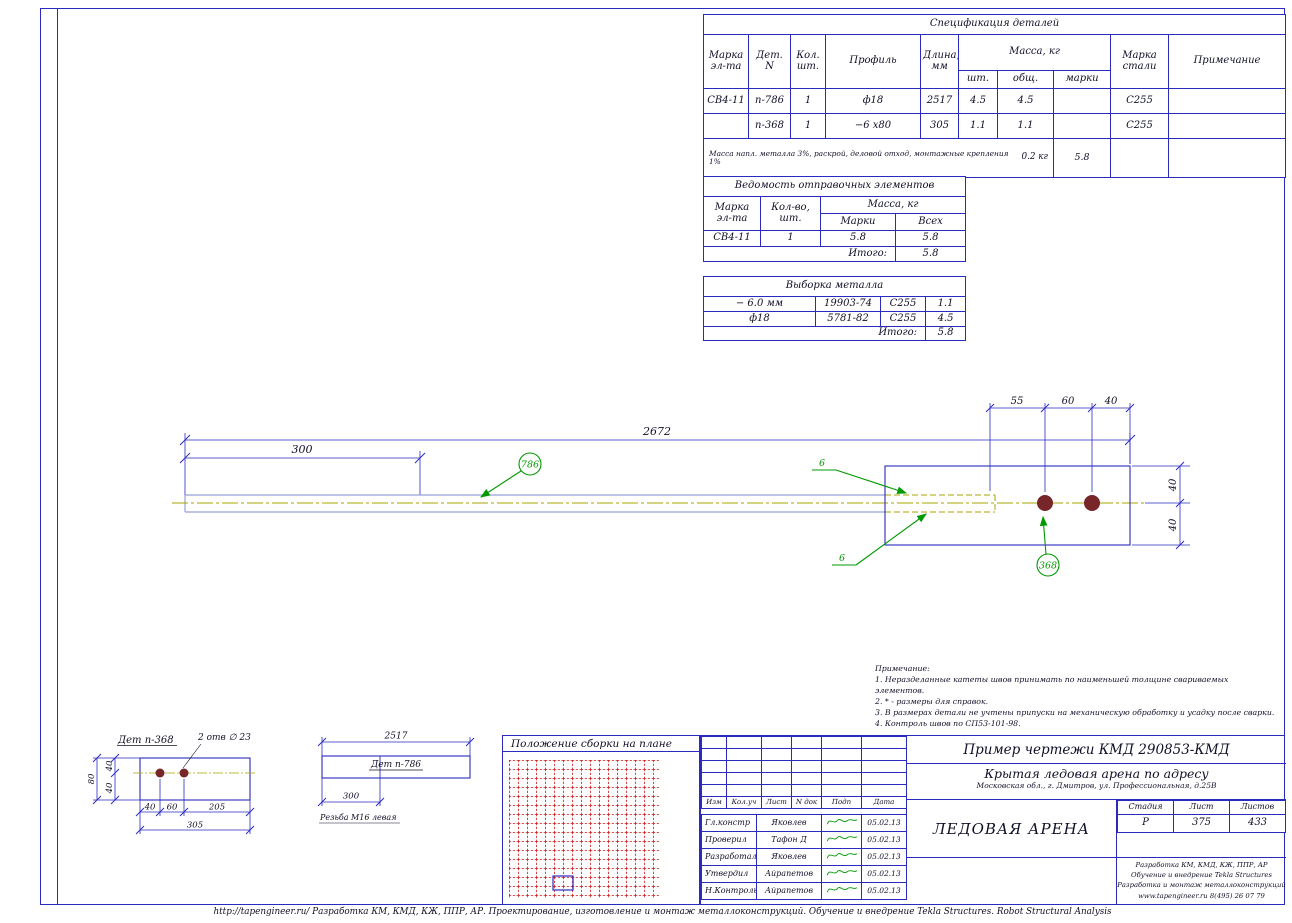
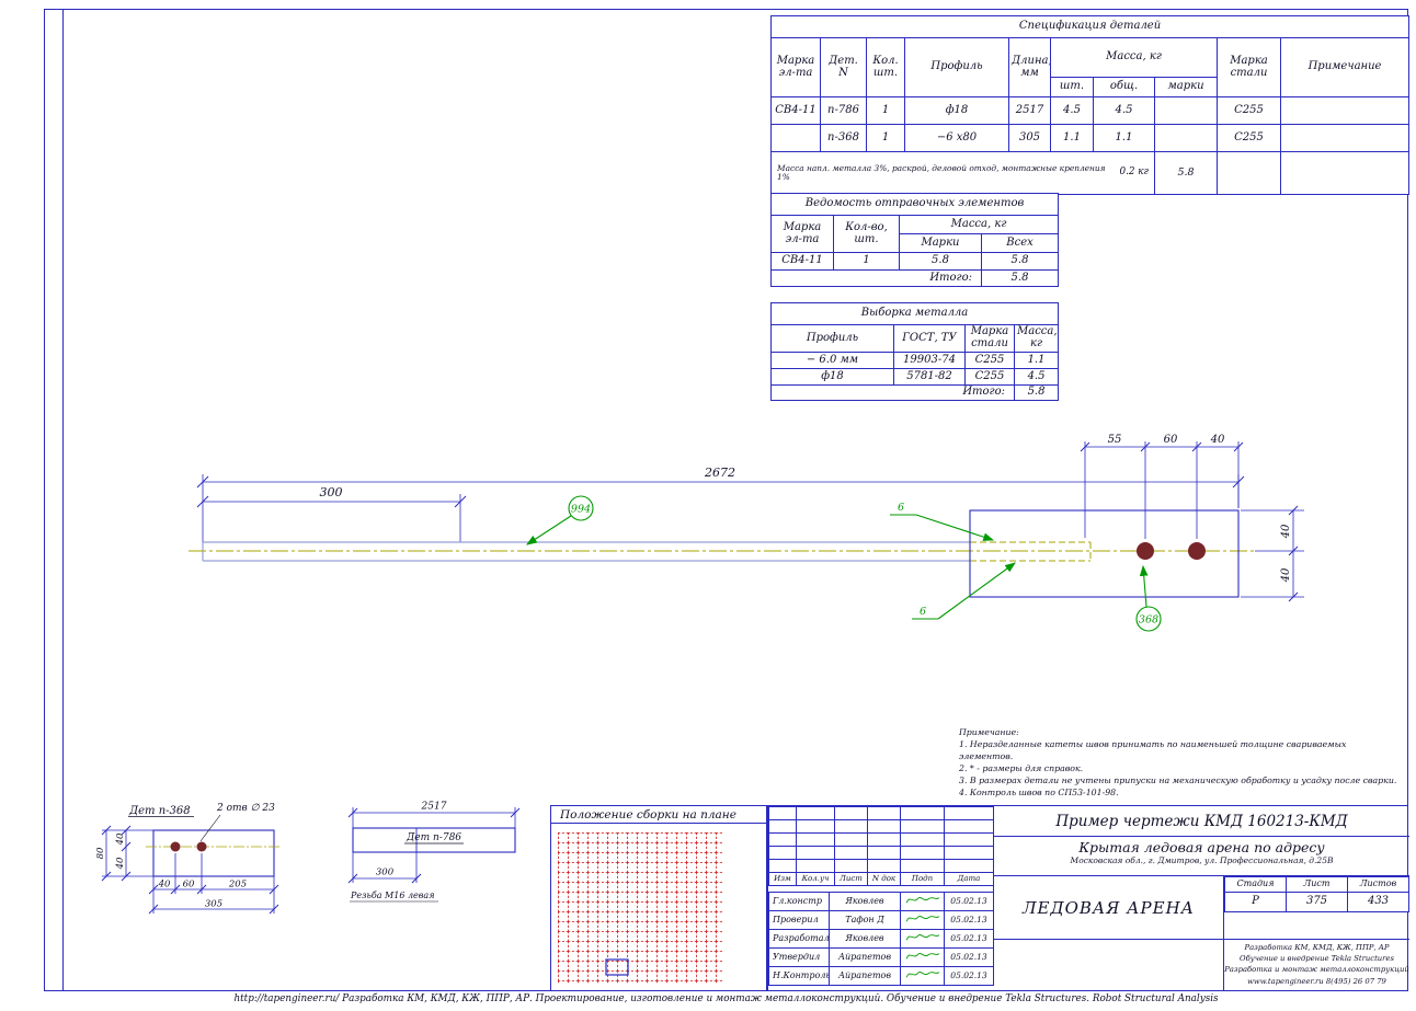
  Спецификация деталей
  Марка эл-та	Дет. N	Кол. шт.	Профиль	Длина, мм	Масса, кг	Марка стали	Примечание
  шт.	общ.	марки
  СВ4-11	п-786	1	ф18	2517	4.5	4.5		С255
  	п-368	1	−6 х80	305	1.1	1.1		С255
  Масса напл. металла 3%, раскрой, деловой отход, монтажные крепления 1% 0.2 кг	5.8
  Ведомость отправочных элементов
  Марка эл-та	Кол-во, шт.	Масса, кг
  Марки	Всех
  СВ4-11	1	5.8	5.8
  Итого:	5.8
  Выборка металла
+ Профиль	ГОСТ, ТУ	Марка стали	Масса, кг
  − 6.0 мм	19903-74	С255	1.1
  ф18	5781-82	С255	4.5
  Итого:	5.8
  2672
  300
  55
  60
  40
- 786
+ 994
  368
  6
  6
  Дет п-368
  2 отв ∅ 23
  40
  60
  205
  305
  Дет п-786
  2517
  300
  Резьба М16 левая
  Примечание:
  1. Неразделанные катеты швов принимать по наименьшей толщине свариваемых элементов.
  2. * - размеры для справок.
  3. В размерах детали не учтены припуски на механическую обработку и усадку после сварки.
  4. Контроль швов по СП53-101-98.
  Положение сборки на плане
  Изм	Кол.уч	Лист	N док	Подп	Дата
  Гл.констр	Яковлев		05.02.13
  Проверил	Тафон Д		05.02.13
  Разработал	Яковлев		05.02.13
  Утвердил	Айрапетов		05.02.13
  Н.Контроль	Айрапетов		05.02.13
- Пример чертежи КМД 290853-КМД
+ Пример чертежи КМД 160213-КМД
  Крытая ледовая арена по адресу
  Московская обл., г. Дмитров, ул. Профессиональная, д.25В
  ЛЕДОВАЯ АРЕНА
  Стадия	Лист	Листов
  Р	375	433
  Разработка КМ, КМД, КЖ, ППР, АР
  Обучение и внедрение Tekla Structures
  Разработка и монтаж металлоконструкций
  www.tapengineer.ru 8(495) 26 07 79
  http://tapengineer.ru/ Разработка КМ, КМД, КЖ, ППР, АР. Проектирование, изготовление и монтаж металлоконструкций. Обучение и внедрение Tekla Structures. Robot Structural Analysis
